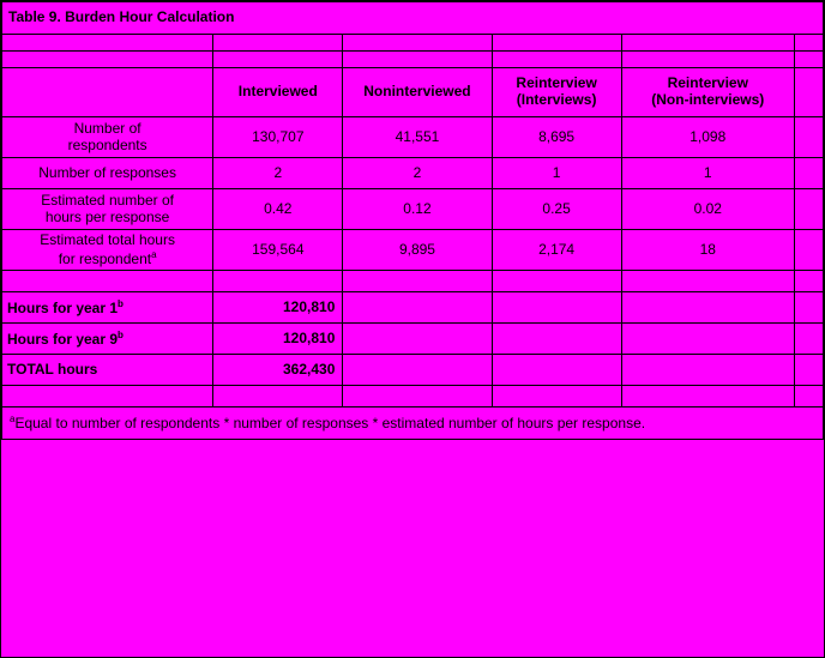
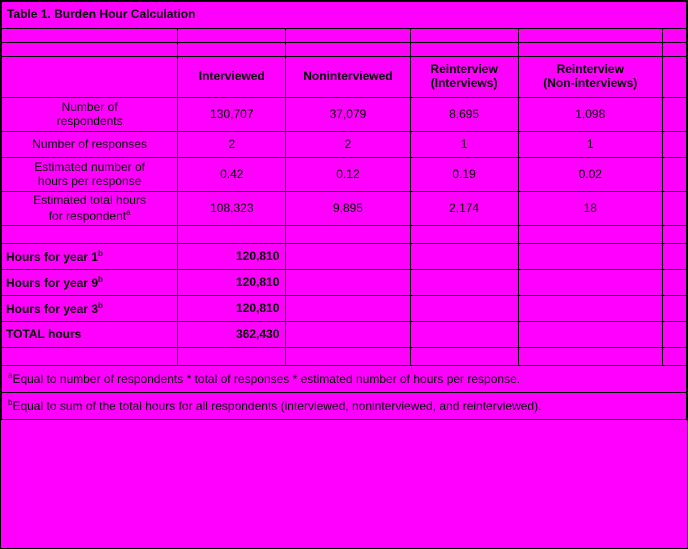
- Table 9. Burden Hour Calculation
+ Table 1. Burden Hour Calculation
  	Interviewed	Noninterviewed	Reinterview (Interviews)	Reinterview (Non-interviews)
- Number of respondents	130,707	41,551	8,695	1,098
+ Number of respondents	130,707	37,079	8,695	1,098
  Number of responses	2	2	1	1
- Estimated number of hours per response	0.42	0.12	0.25	0.02
+ Estimated number of hours per response	0.42	0.12	0.19	0.02
- Estimated total hours for respondenta	159,564	9,895	2,174	18
+ Estimated total hours for respondenta	108,323	9,895	2,174	18
  Hours for year 1b	120,810
  Hours for year 9b	120,810
+ Hours for year 3b	120,810
  TOTAL hours	362,430
- aEqual to number of respondents * number of responses * estimated number of hours per response.
+ aEqual to number of respondents * total of responses * estimated number of hours per response.
+ bEqual to sum of the total hours for all respondents (interviewed, noninterviewed, and reinterviewed).
